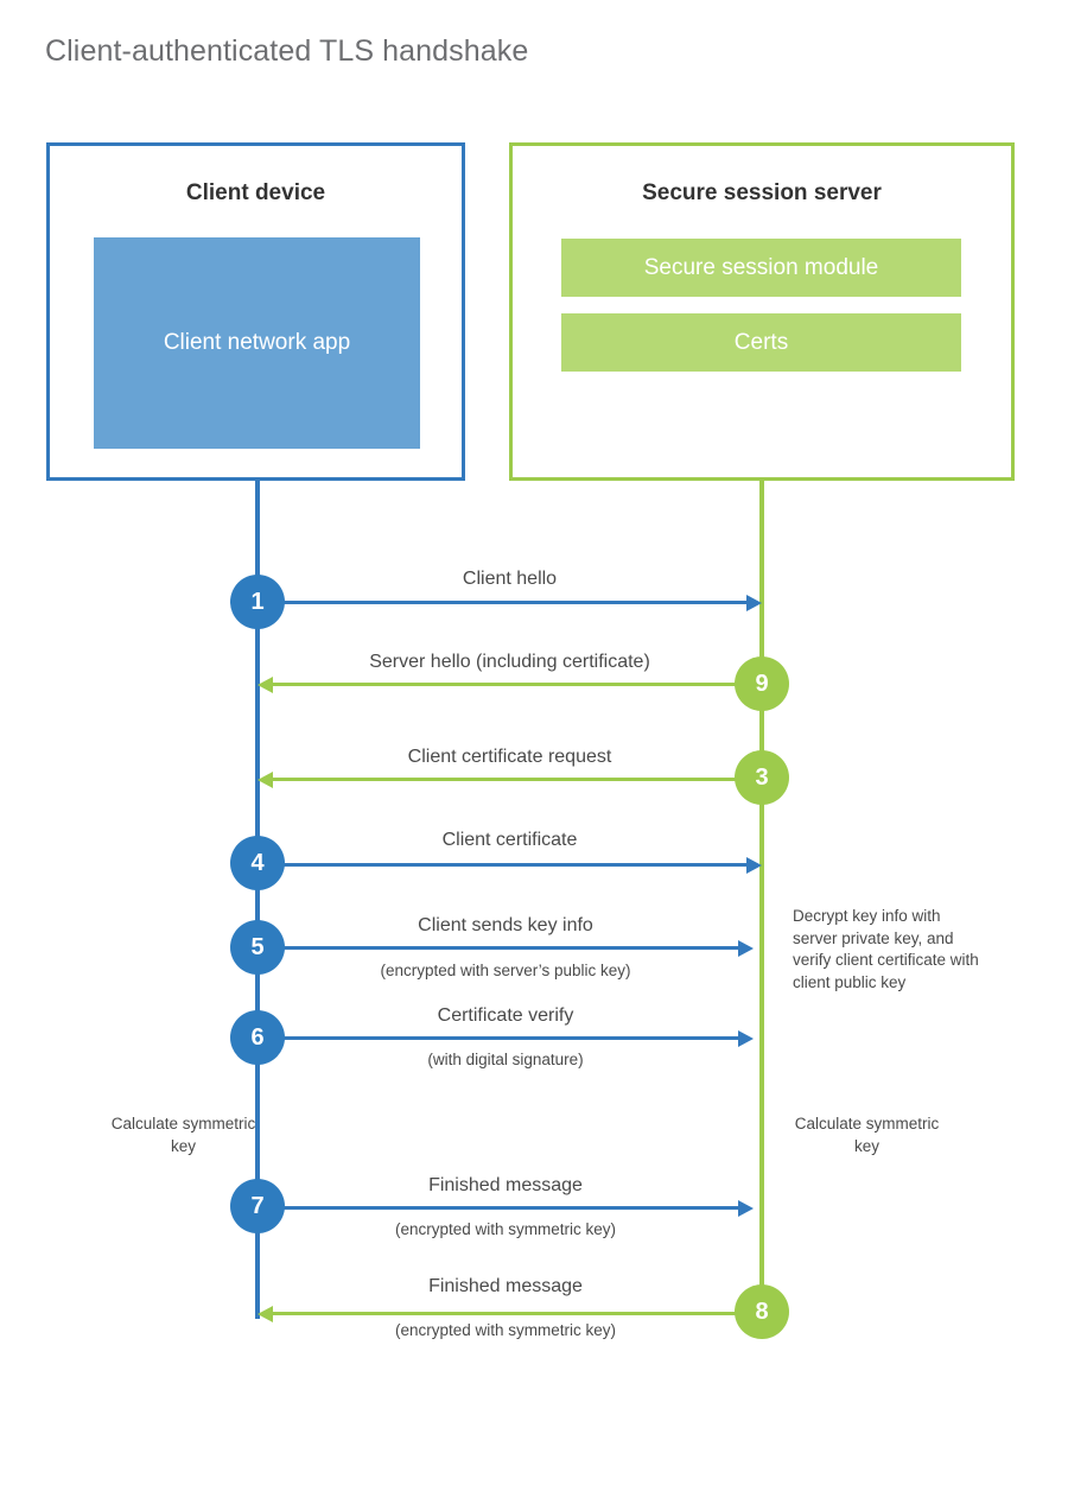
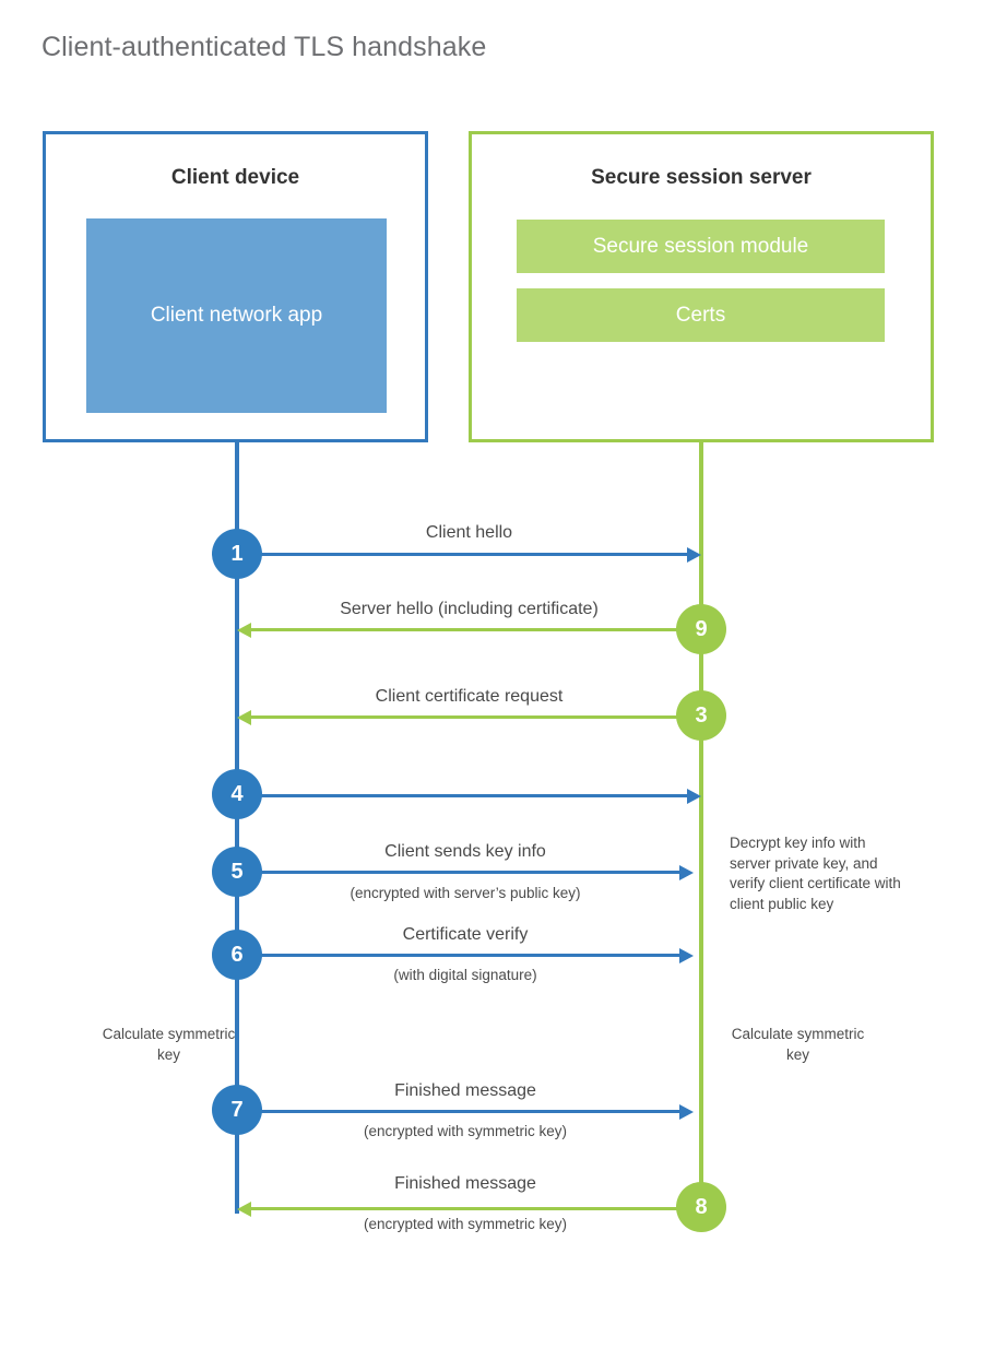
  Client-authenticated TLS handshake
  Client device
  Client network app
  Secure session server
  Secure session module
  Certs
  Client hello
  1
  Server hello (including certificate)
  9
  Client certificate request
  3
- Client certificate
  4
  Client sends key info
  (encrypted with server’s public key)
  5
  Certificate verify
  (with digital signature)
  6
  Finished message
  (encrypted with symmetric key)
  7
  Finished message
  (encrypted with symmetric key)
  8
  Decrypt key info with server private key, and verify client certificate with client public key
  Calculate symmetric key
  Calculate symmetric key
